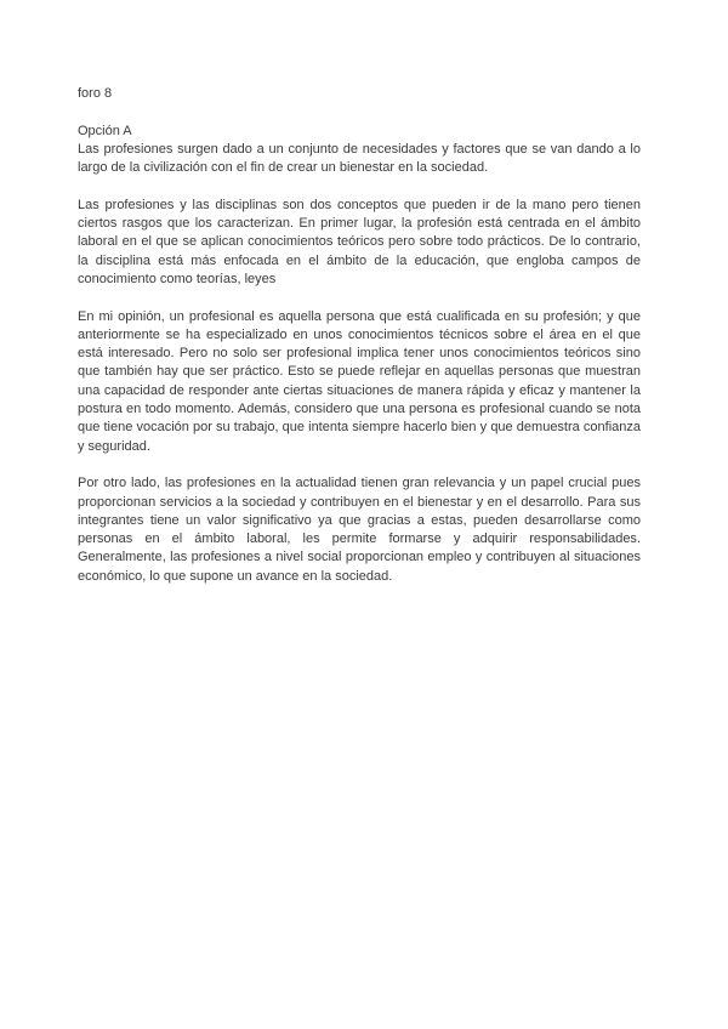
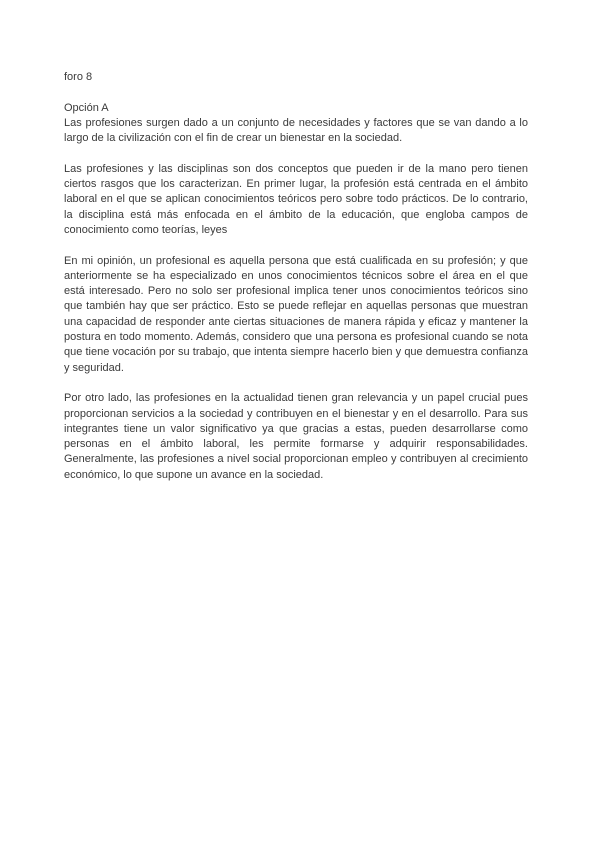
  foro 8
  Opción A
  Las profesiones surgen dado a un conjunto de necesidades y factores que se van dando a lo largo de la civilización con el fin de crear un bienestar en la sociedad.
  Las profesiones y las disciplinas son dos conceptos que pueden ir de la mano pero tienen ciertos rasgos que los caracterizan. En primer lugar, la profesión está centrada en el ámbito laboral en el que se aplican conocimientos teóricos pero sobre todo prácticos. De lo contrario, la disciplina está más enfocada en el ámbito de la educación, que engloba campos de conocimiento como teorías, leyes
  En mi opinión, un profesional es aquella persona que está cualificada en su profesión; y que anteriormente se ha especializado en unos conocimientos técnicos sobre el área en el que está interesado. Pero no solo ser profesional implica tener unos conocimientos teóricos sino que también hay que ser práctico. Esto se puede reflejar en aquellas personas que muestran una capacidad de responder ante ciertas situaciones de manera rápida y eficaz y mantener la postura en todo momento. Además, considero que una persona es profesional cuando se nota que tiene vocación por su trabajo, que intenta siempre hacerlo bien y que demuestra confianza y seguridad.
- Por otro lado, las profesiones en la actualidad tienen gran relevancia y un papel crucial pues proporcionan servicios a la sociedad y contribuyen en el bienestar y en el desarrollo. Para sus integrantes tiene un valor significativo ya que gracias a estas, pueden desarrollarse como personas en el ámbito laboral, les permite formarse y adquirir responsabilidades. Generalmente, las profesiones a nivel social proporcionan empleo y contribuyen al situaciones económico, lo que supone un avance en la sociedad.
+ Por otro lado, las profesiones en la actualidad tienen gran relevancia y un papel crucial pues proporcionan servicios a la sociedad y contribuyen en el bienestar y en el desarrollo. Para sus integrantes tiene un valor significativo ya que gracias a estas, pueden desarrollarse como personas en el ámbito laboral, les permite formarse y adquirir responsabilidades. Generalmente, las profesiones a nivel social proporcionan empleo y contribuyen al crecimiento económico, lo que supone un avance en la sociedad.
